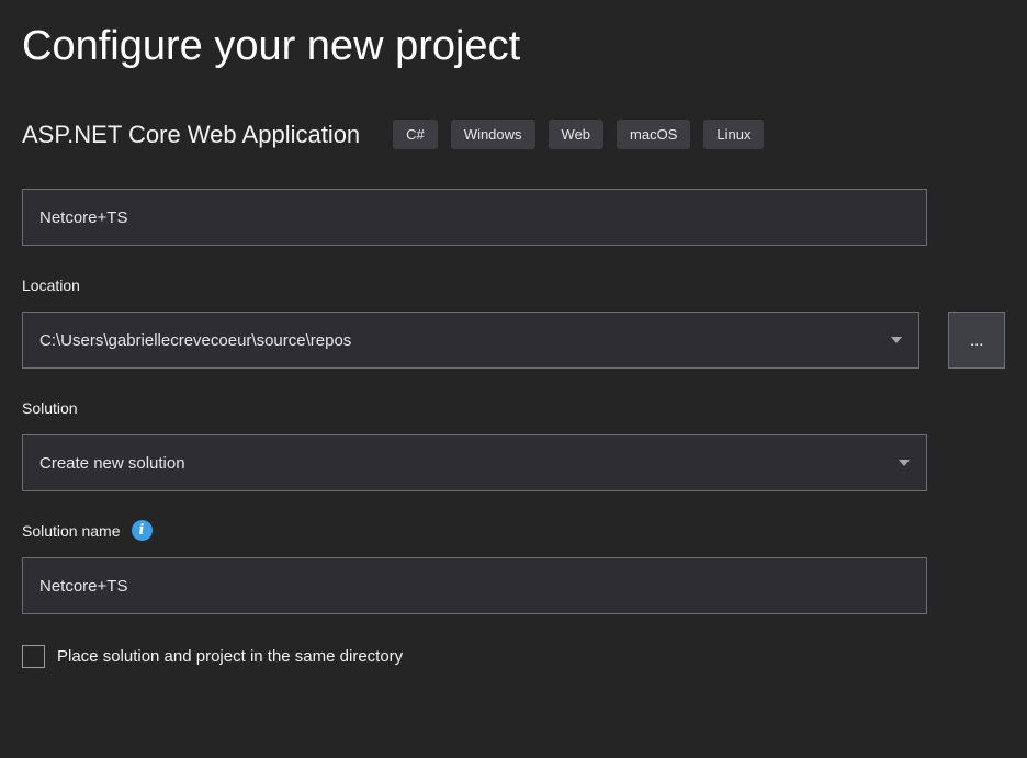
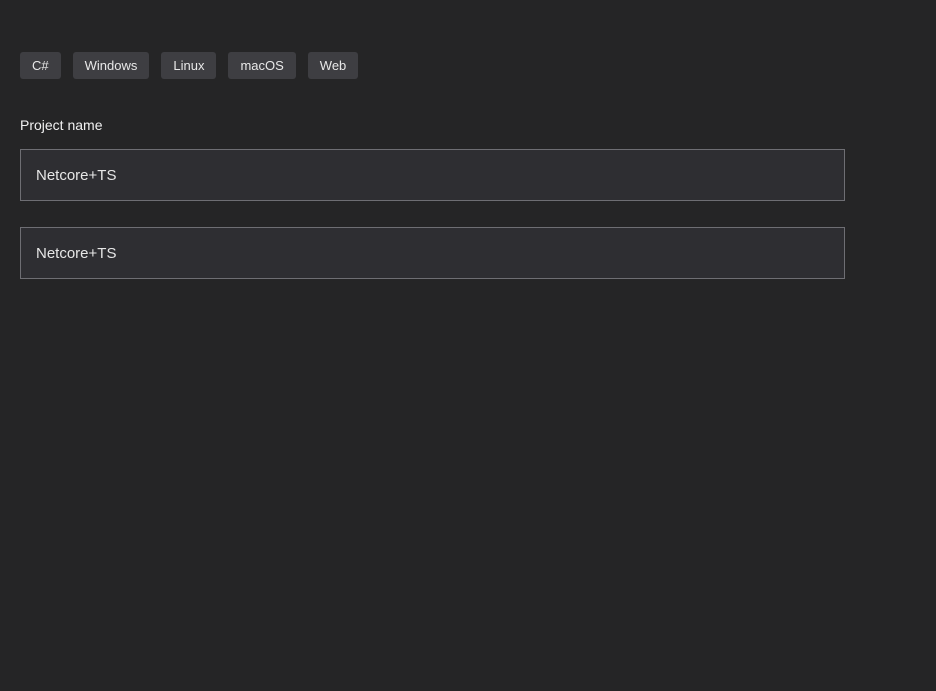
- Configure your new project
- ASP.NET Core Web Application
  C#
  Windows
- Web
+ Linux
  macOS
- Linux
+ Web
+ Project name
  Netcore+TS
- Location
- C:\Users\gabriellecrevecoeur\source\repos
- ...
- Solution
- Create new solution
- Solution name
- i
  Netcore+TS
- Place solution and project in the same directory
